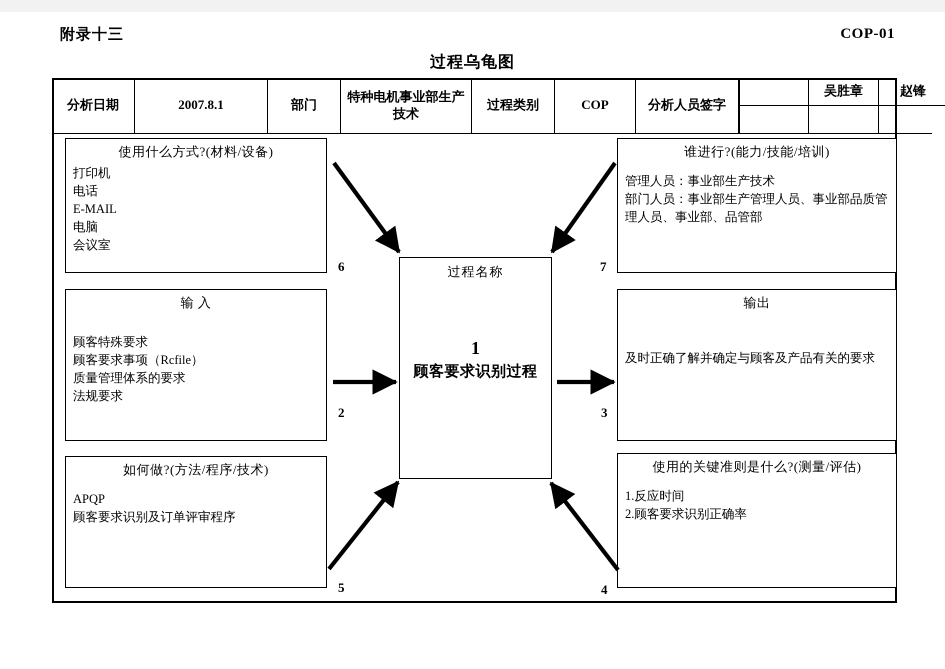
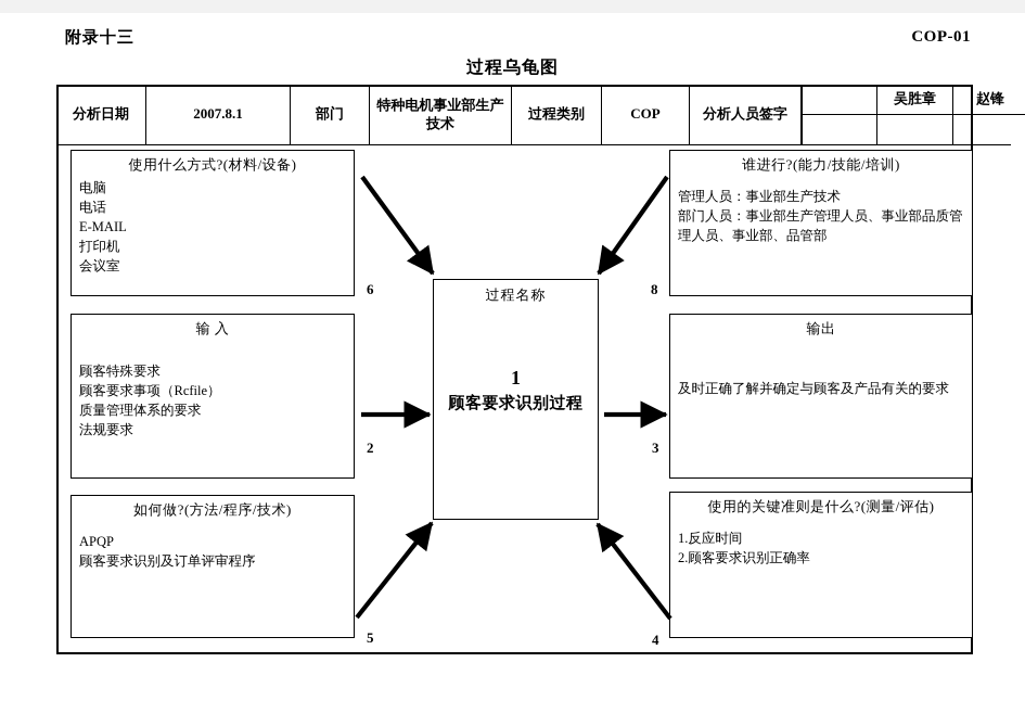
  附录十三
  COP-01
  过程乌龟图
  分析日期	2007.8.1	部门	特种电机事业部生产技术	过程类别	COP	分析人员签字
  	吴胜章	赵锋
  使用什么方式?(材料/设备)
- 打印机
+ 电脑
  电话
  E-MAIL
- 电脑
+ 打印机
  会议室
  谁进行?(能力/技能/培训)
  管理人员：事业部生产技术
  部门人员：事业部生产管理人员、事业部品质管
  理人员、事业部、品管部
  输 入
  顾客特殊要求
  顾客要求事项（Rcfile）
  质量管理体系的要求
  法规要求
  输出
  及时正确了解并确定与顾客及产品有关的要求
  如何做?(方法/程序/技术)
  APQP
  顾客要求识别及订单评审程序
  使用的关键准则是什么?(测量/评估)
  1.反应时间
  2.顾客要求识别正确率
  过程名称
  1
  顾客要求识别过程
  6
- 7
+ 8
  2
  3
  5
  4
